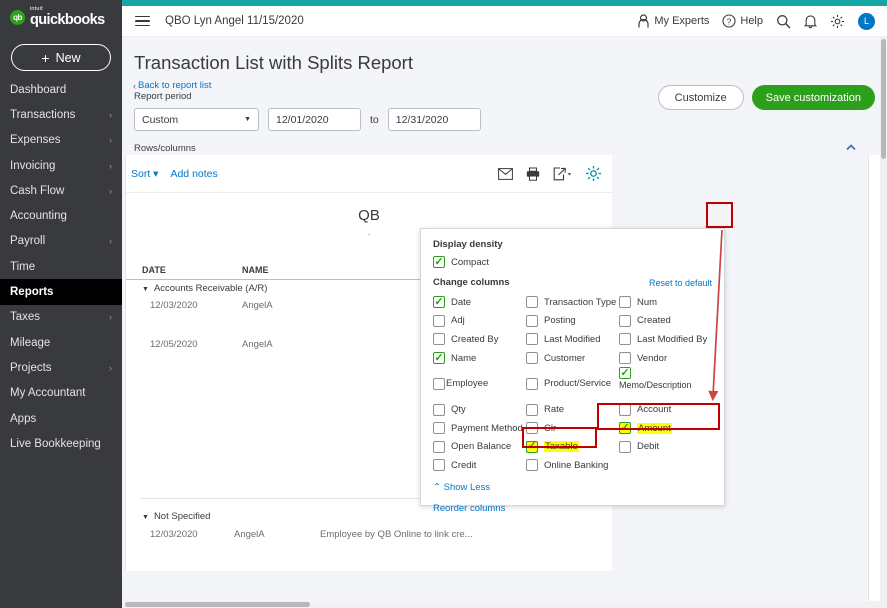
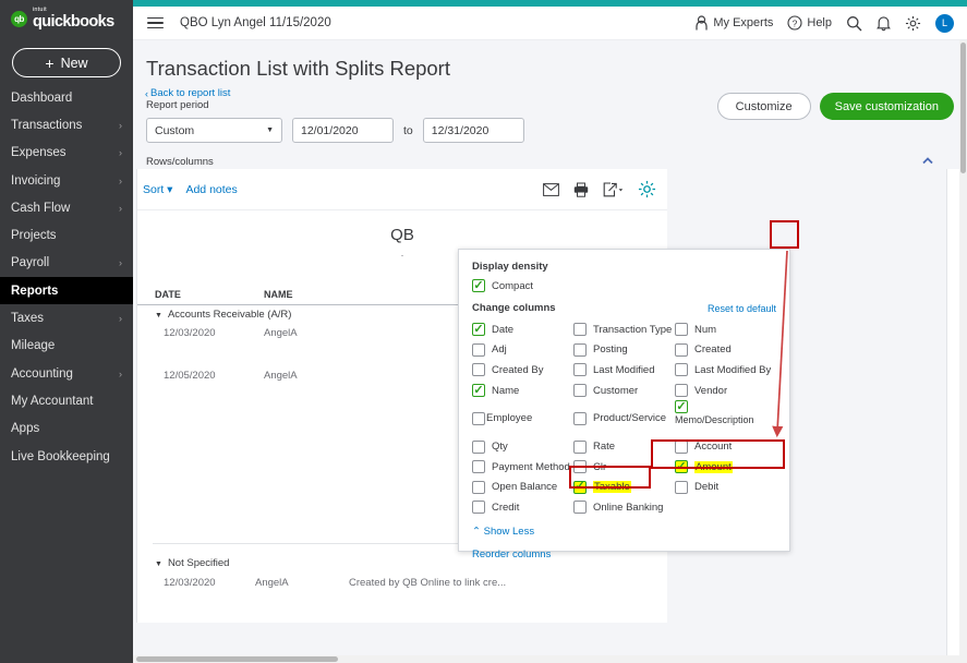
  qb
  quickbooks
  +
  New
  Dashboard
  Transactions
  ›
  Expenses
  ›
  Invoicing
  ›
  Cash Flow
  ›
- Accounting
+ Projects
  Payroll
  ›
- Time
  Reports
  Taxes
  ›
  Mileage
- Projects
+ Accounting
  ›
  My Accountant
  Apps
  Live Bookkeeping
  QBO Lyn Angel 11/15/2020
  My Experts
  ?
  Help
  L
  Transaction List with Splits Report
  ‹
  Back to report list
  Report period
  Custom
  12/01/2020
  to
  12/31/2020
  Rows/columns
  Customize
  Save customization
  Sort ▾
  Add notes
  QB
  .
  DATE	NAME
  Accounts Receivable (A/R)
  12/03/2020	AngelA
  12/05/2020	AngelA
  Not Specified
  12/03/2020
  AngelA
- Employee by QB Online to link cre...
+ Created by QB Online to link cre...
  Display density
  Compact
  Change columns
  Reset to default
  Date
  Adj
  Created By
  Name
  Employee
  Qty
  Payment Method
  Open Balance
  Credit
  Transaction Type
  Posting
  Last Modified
  Customer
  Product/Service
  Rate
  Clr
  Taxable
  Online Banking
  Num
  Created
  Last Modified By
  Vendor
  Memo/Description
  Account
  Amount
  Debit
  ⌃ Show Less
  Reorder columns
